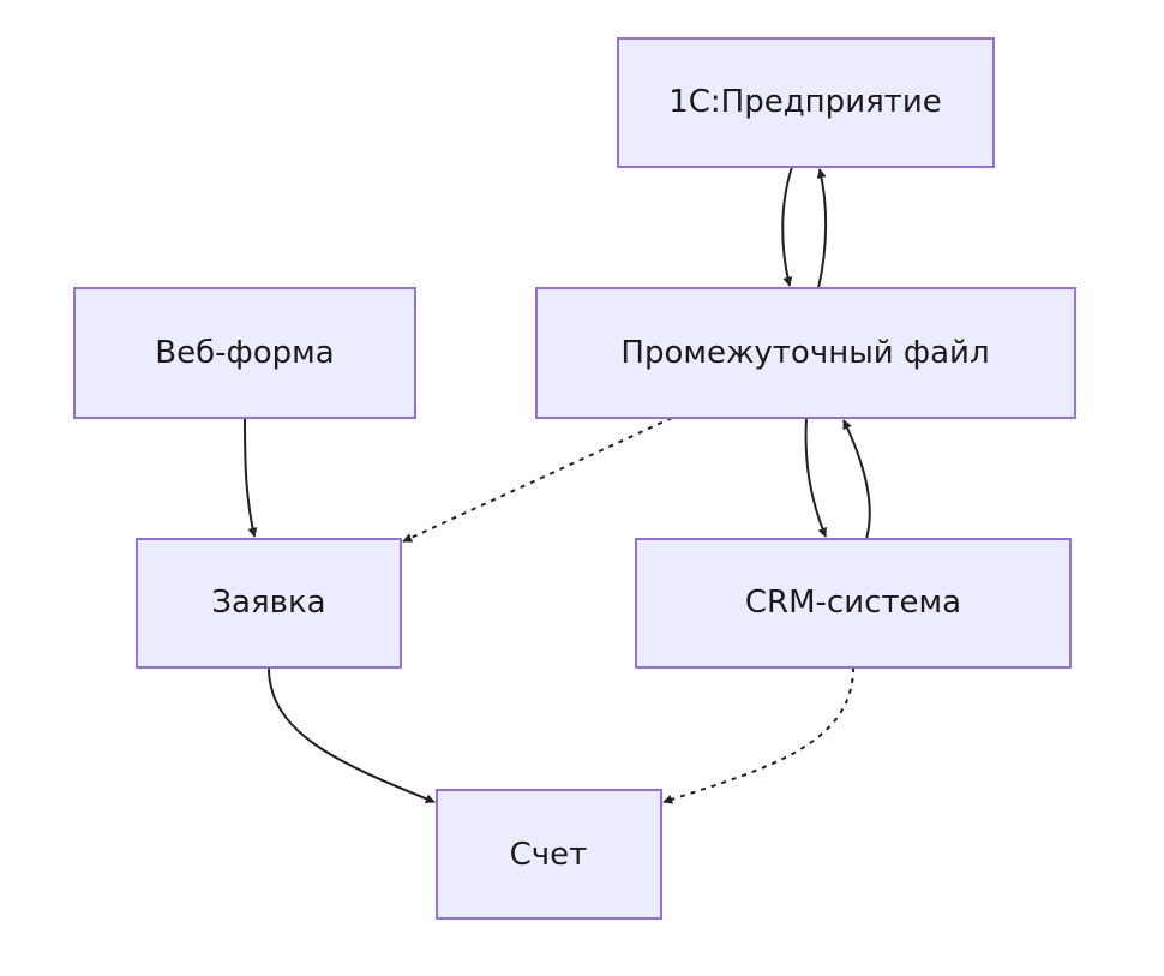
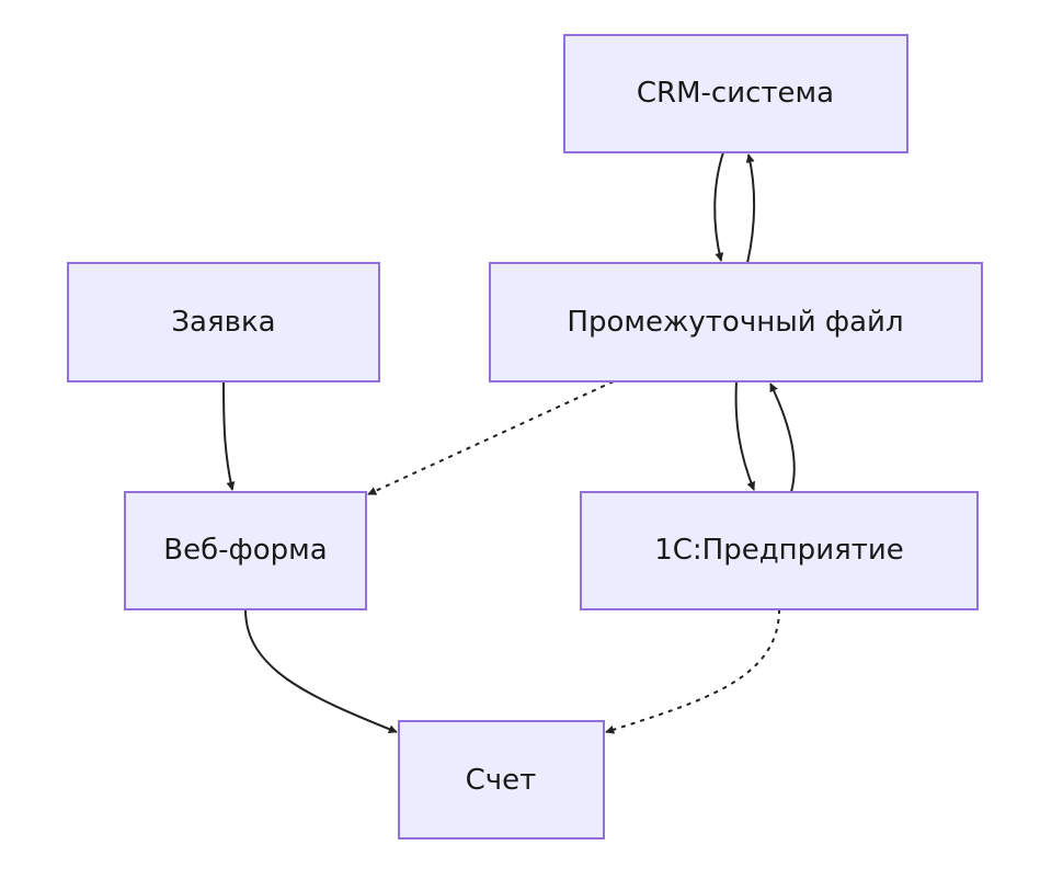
- 1С:Предприятие
+ CRM-система
- Веб-форма
+ Заявка
  Промежуточный файл
- Заявка
+ Веб-форма
- CRM-система
+ 1С:Предприятие
  Счет
